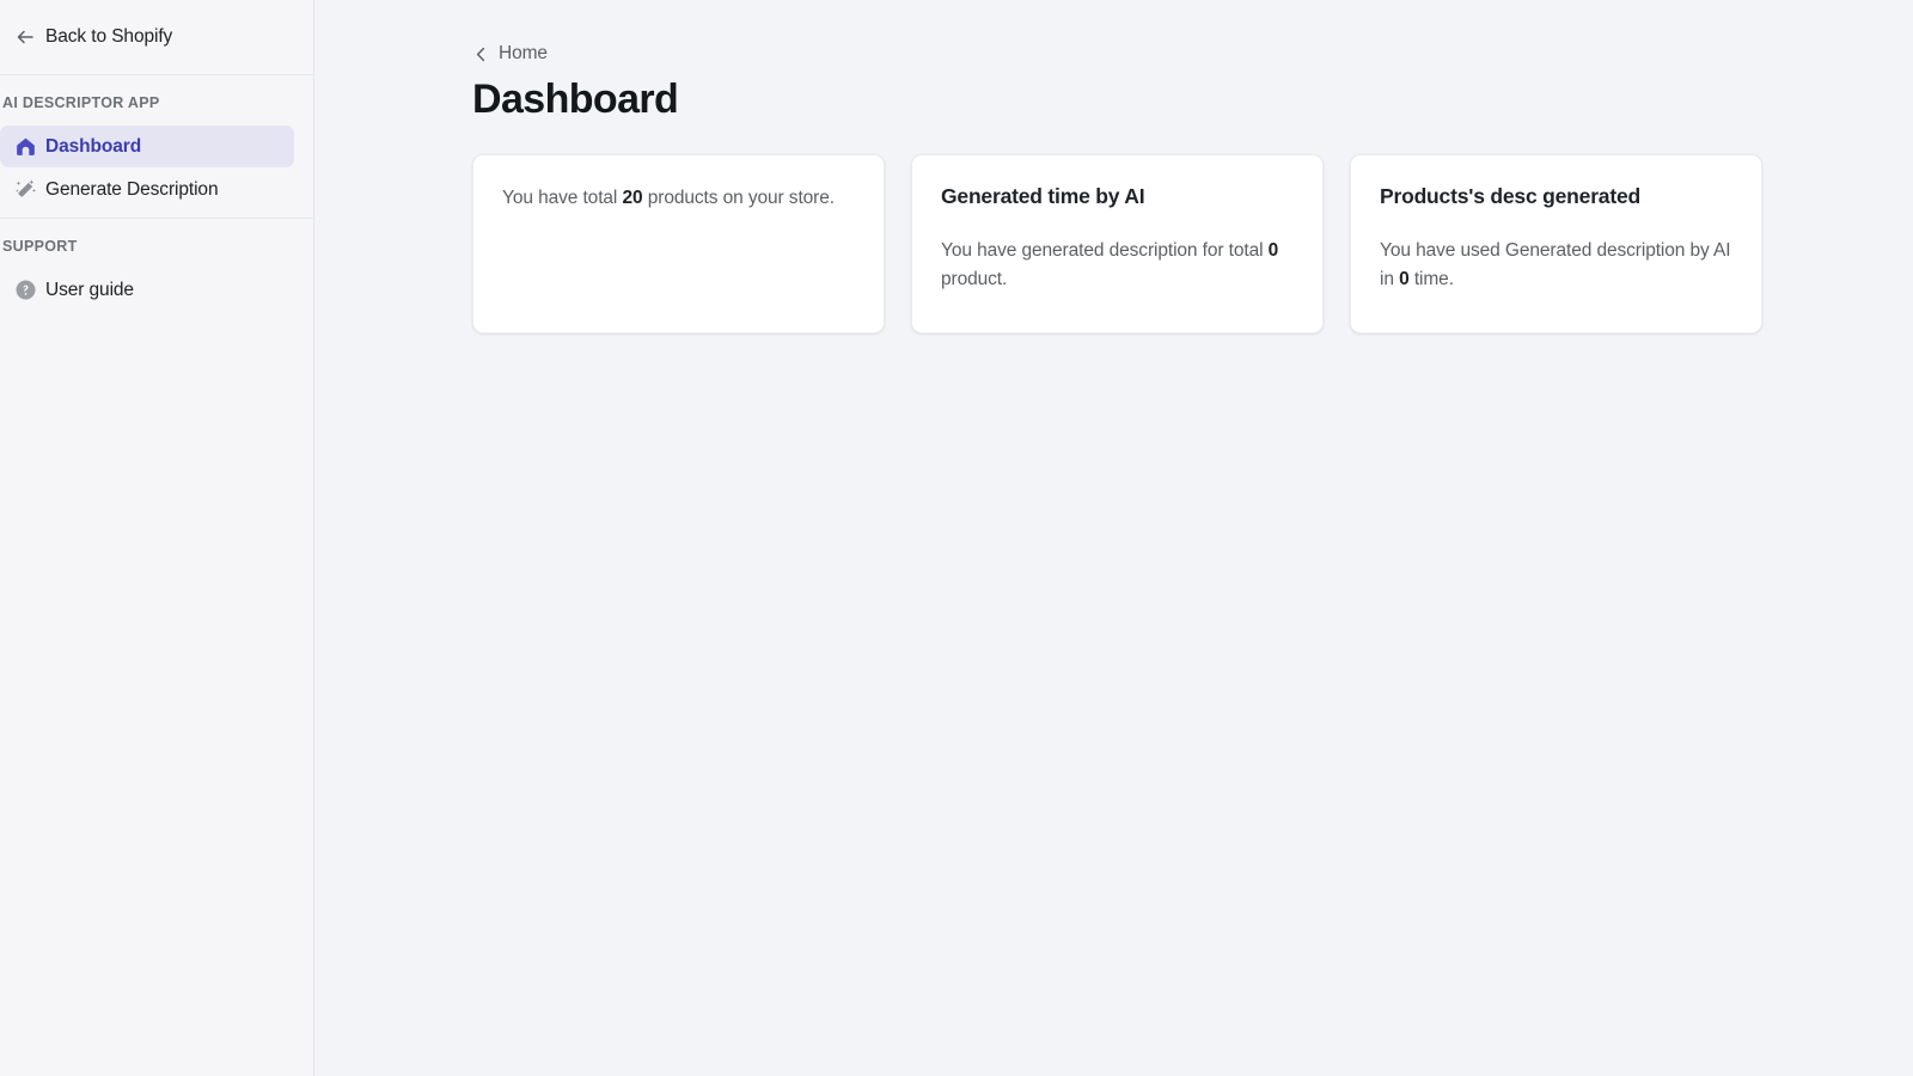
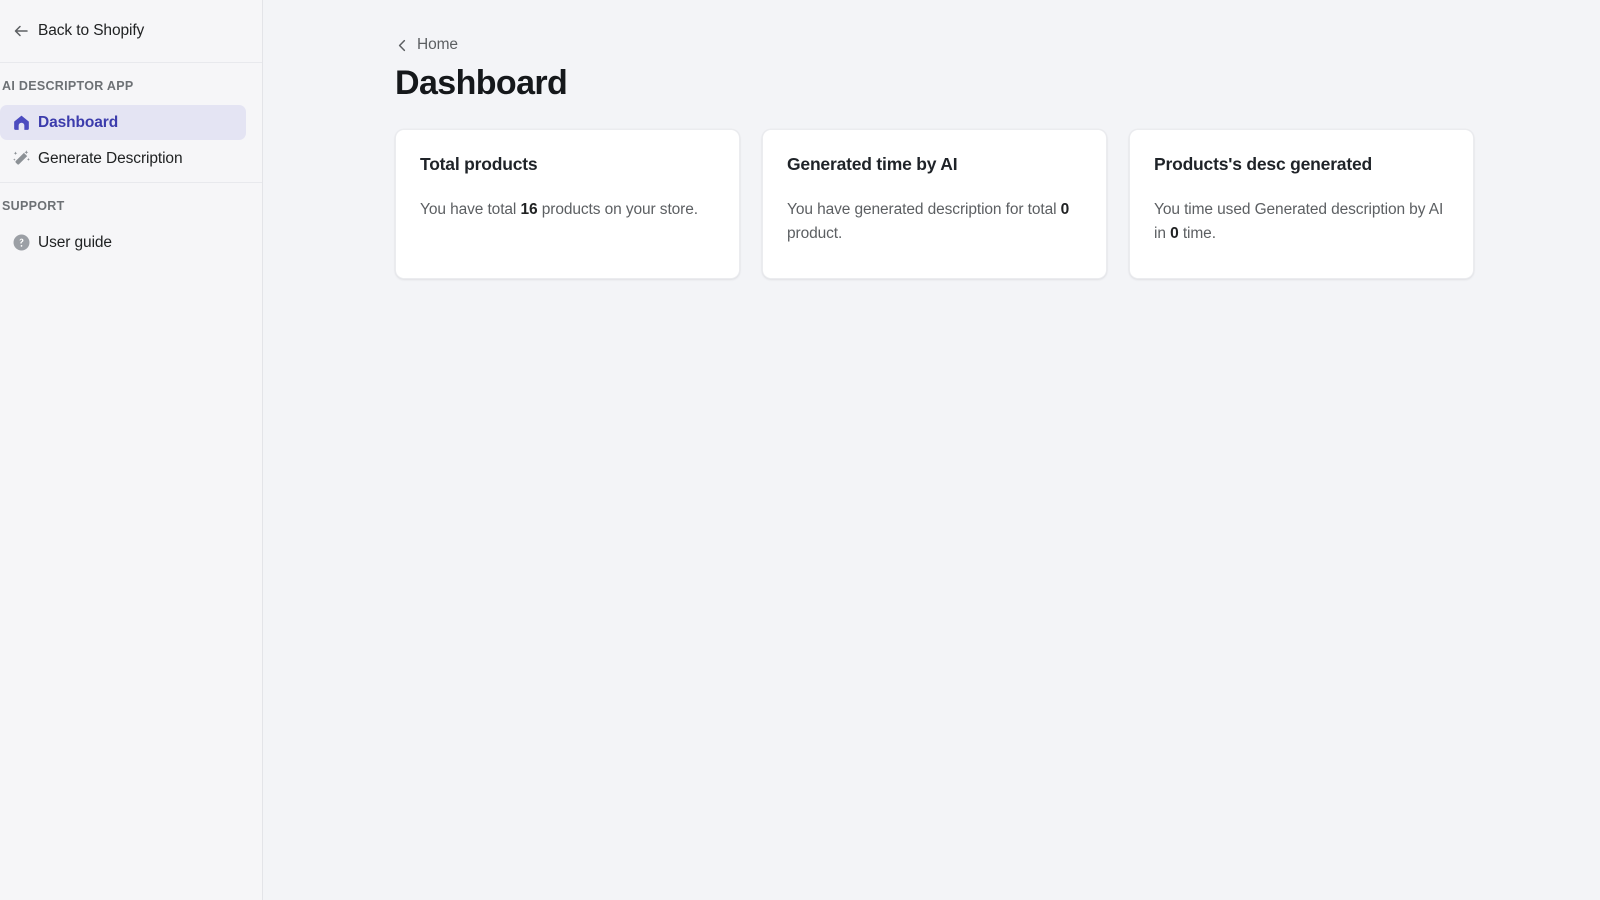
  Back to Shopify
  AI DESCRIPTOR APP
  Dashboard
  Generate Description
  SUPPORT
  User guide
  Home
  Dashboard
+ Total products
- You have total 20 products on your store.
+ You have total 16 products on your store.
  Generated time by AI
  You have generated description for total 0 product.
  Products's desc generated
- You have used Generated description by AI in 0 time.
+ You time used Generated description by AI in 0 time.
